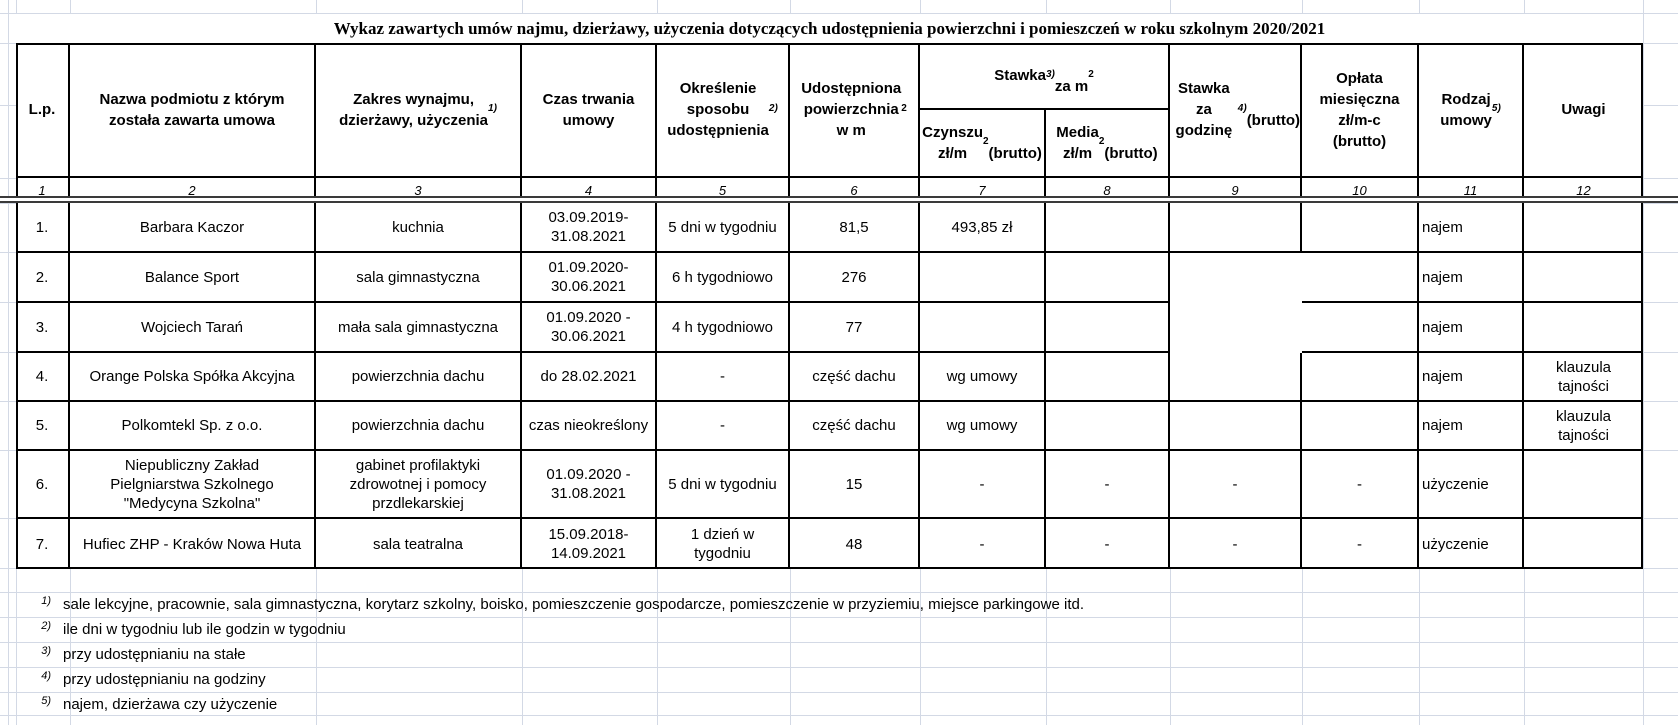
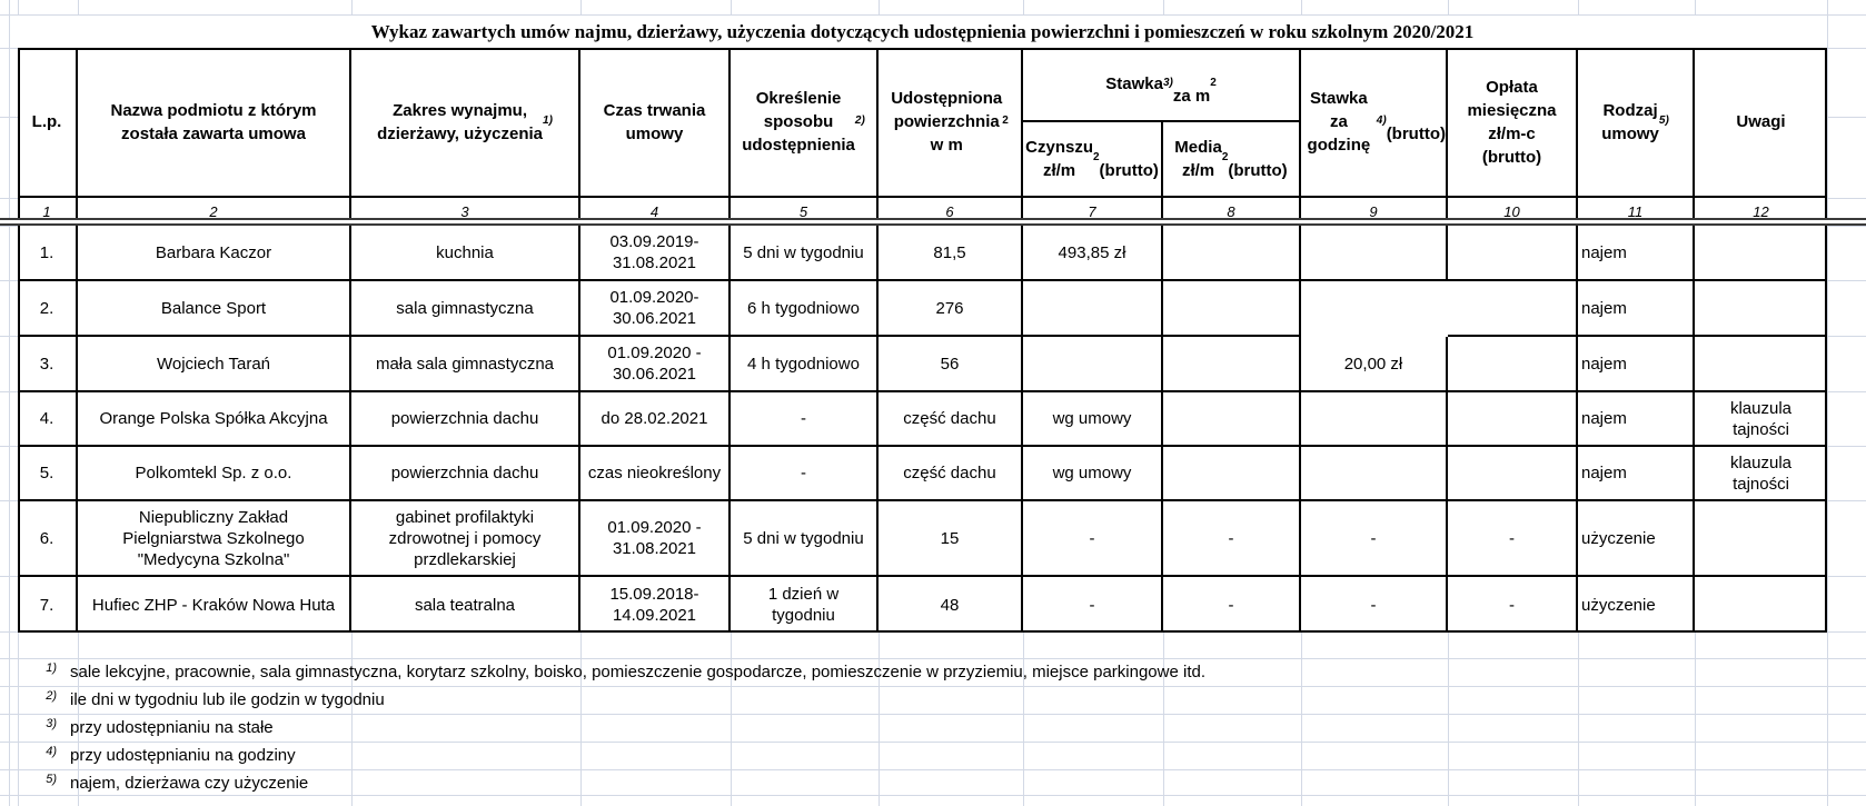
  Wykaz zawartych umów najmu, dzierżawy, użyczenia dotyczących udostępnienia powierzchni i pomieszczeń w roku szkolnym 2020/2021
  L.p.
  Nazwa podmiotu z którym
  została zawarta umowa
  Zakres wynajmu,
  dzierżawy, użyczenia
  Czas trwania
  umowy
  Określenie
  sposobu
  udostępnienia
  Udostępniona
  powierzchnia
  w m
  Stawka
  za m
  Czynszu
  zł/m
  (brutto)
  Media
  zł/m
  (brutto)
  Stawka za
  godzinę
  (brutto)
  Opłata
  miesięczna
  zł/m-c
  (brutto)
  Rodzaj
  umowy
  Uwagi
  1
  2
  3
  4
  5
  6
  7
  8
  9
  10
  11
  12
  1.
  Barbara Kaczor
  kuchnia
  03.09.2019-
  31.08.2021
  5 dni w tygodniu
  81,5
  493,85 zł
  najem
  2.
  Balance Sport
  sala gimnastyczna
  01.09.2020-
  30.06.2021
  6 h tygodniowo
  276
  najem
  3.
  Wojciech Tarań
  mała sala gimnastyczna
  01.09.2020 -
  30.06.2021
  4 h tygodniowo
- 77
+ 56
+ 20,00 zł
  najem
  4.
  Orange Polska Spółka Akcyjna
  powierzchnia dachu
  do 28.02.2021
  -
  część dachu
  wg umowy
  najem
  klauzula
  tajności
  5.
  Polkomtekl Sp. z o.o.
  powierzchnia dachu
  czas nieokreślony
  -
  część dachu
  wg umowy
  najem
  klauzula
  tajności
  6.
  Niepubliczny Zakład
  Pielgniarstwa Szkolnego
  "Medycyna Szkolna"
  gabinet profilaktyki
  zdrowotnej i pomocy
  przdlekarskiej
  01.09.2020 -
  31.08.2021
  5 dni w tygodniu
  15
  -
  -
  -
  -
  użyczenie
  7.
  Hufiec ZHP - Kraków Nowa Huta
  sala teatralna
  15.09.2018-
  14.09.2021
  1 dzień w
  tygodniu
  48
  -
  -
  -
  -
  użyczenie
  1)
  sale lekcyjne, pracownie, sala gimnastyczna, korytarz szkolny, boisko, pomieszczenie gospodarcze, pomieszczenie w przyziemiu, miejsce parkingowe itd.
  2)
  ile dni w tygodniu lub ile godzin w tygodniu
  3)
  przy udostępnianiu na stałe
  4)
  przy udostępnianiu na godziny
  5)
  najem, dzierżawa czy użyczenie
